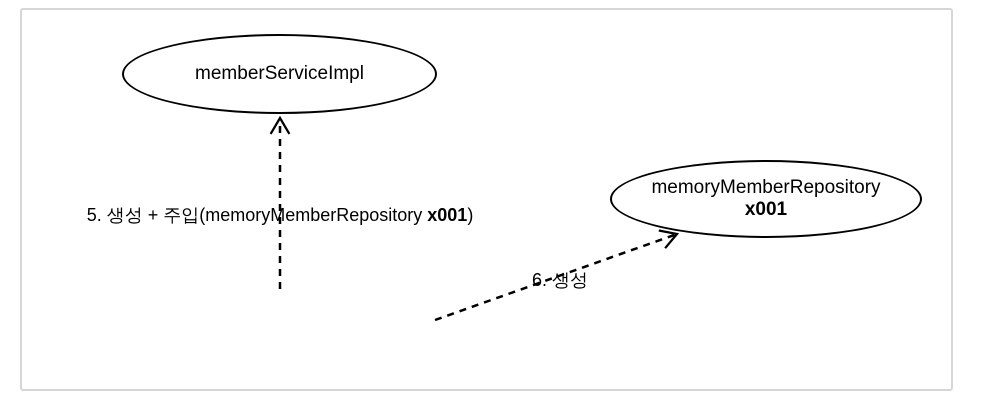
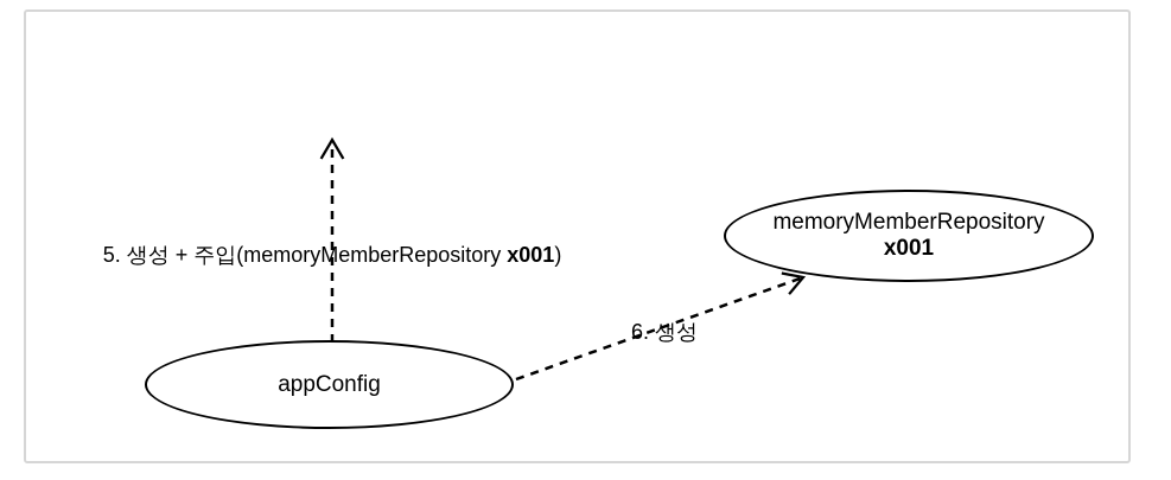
- memberServiceImpl
  memoryMemberRepository
  x001
+ appConfig
  5. 생성 + 주입(memoryMemberRepository x001)
  6. 생성
